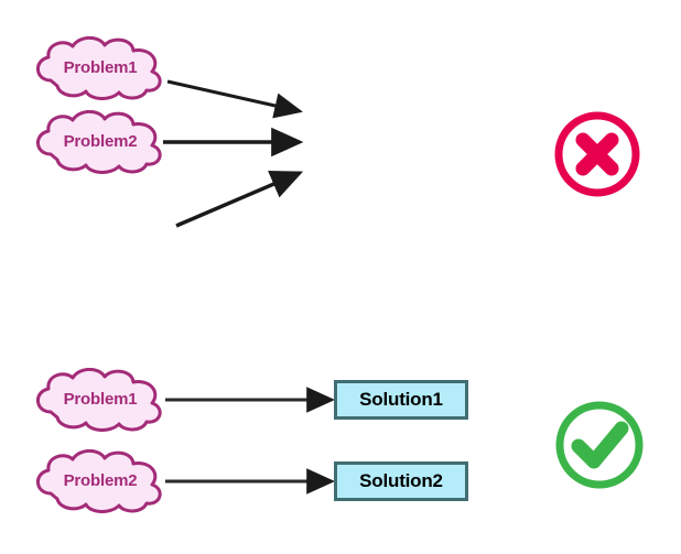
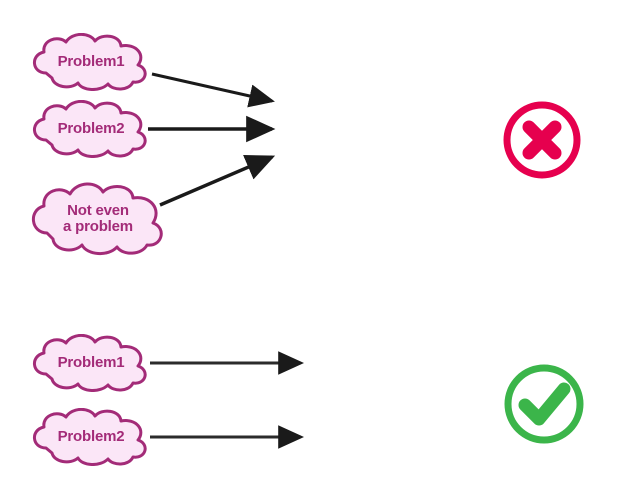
  Problem1
  Problem2
+ Not even
+ a problem
  Problem1
  Problem2
- Solution1
- Solution2
